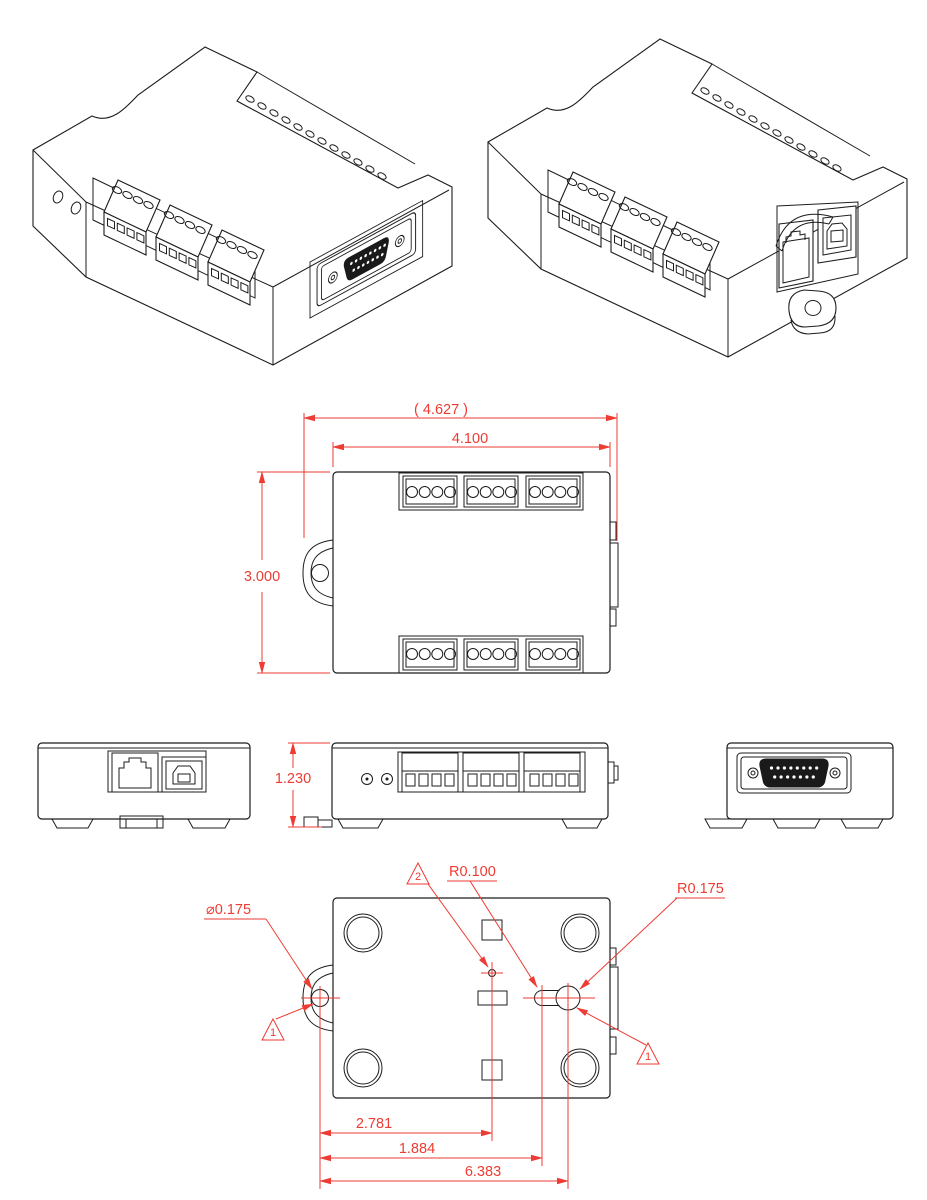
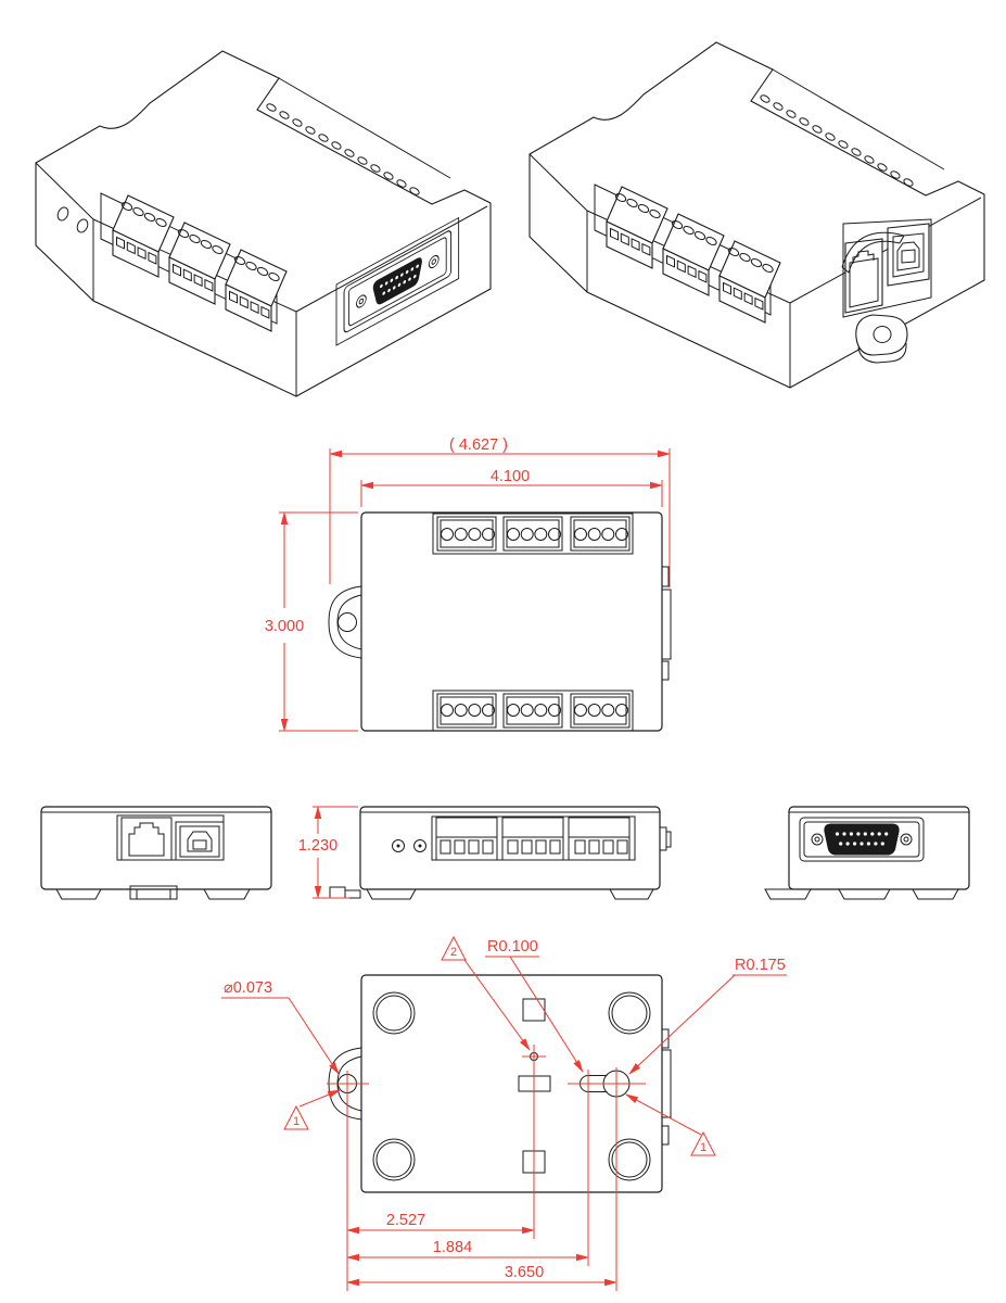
  ( 4.627 )
  4.100
  3.000
  1.230
- 2.781
+ 2.527
  1.884
- 6.383
+ 3.650
- ⌀0.175
+ ⌀0.073
  R0.100
  R0.175
  1
  2
  1
